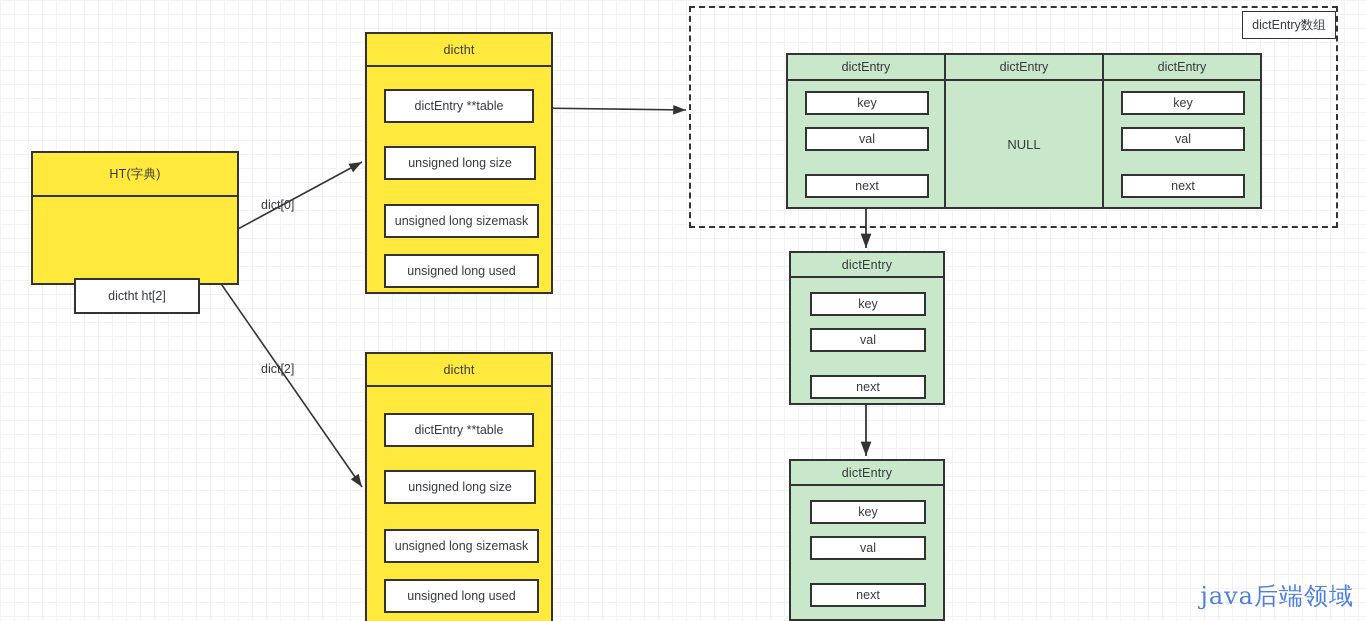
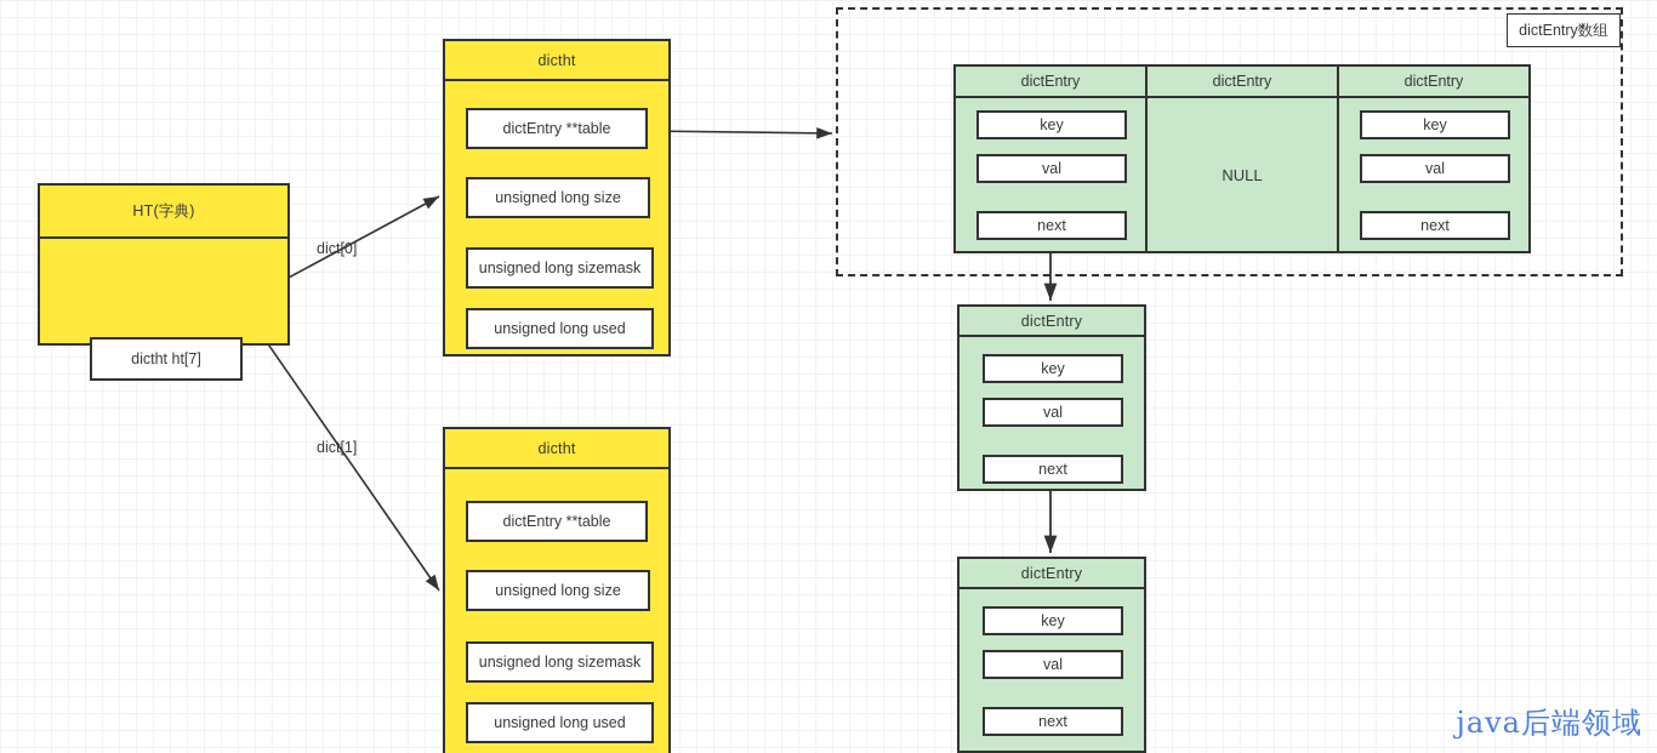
  HT(字典)
- dictht ht[2]
+ dictht ht[7]
  dictht
  dictEntry **table
  unsigned long size
  unsigned long sizemask
  unsigned long used
  dictht
  dictEntry **table
  unsigned long size
  unsigned long sizemask
  unsigned long used
  dictEntry数组
  dictEntry
  key
  val
  next
  dictEntry
  NULL
  dictEntry
  key
  val
  next
  dictEntry
  key
  val
  next
  dictEntry
  key
  val
  next
  dict[0]
- dict[2]
+ dict[1]
  java后端领域
